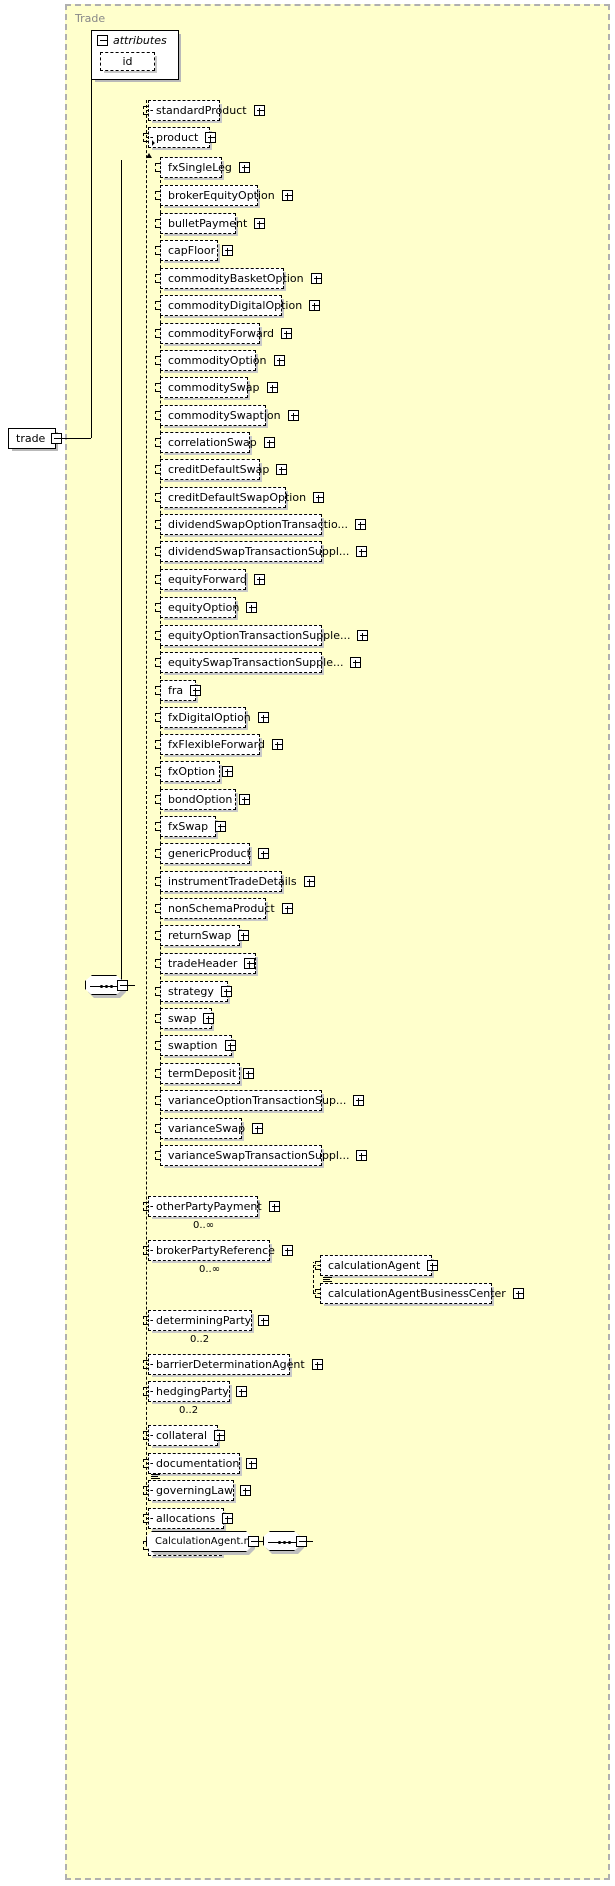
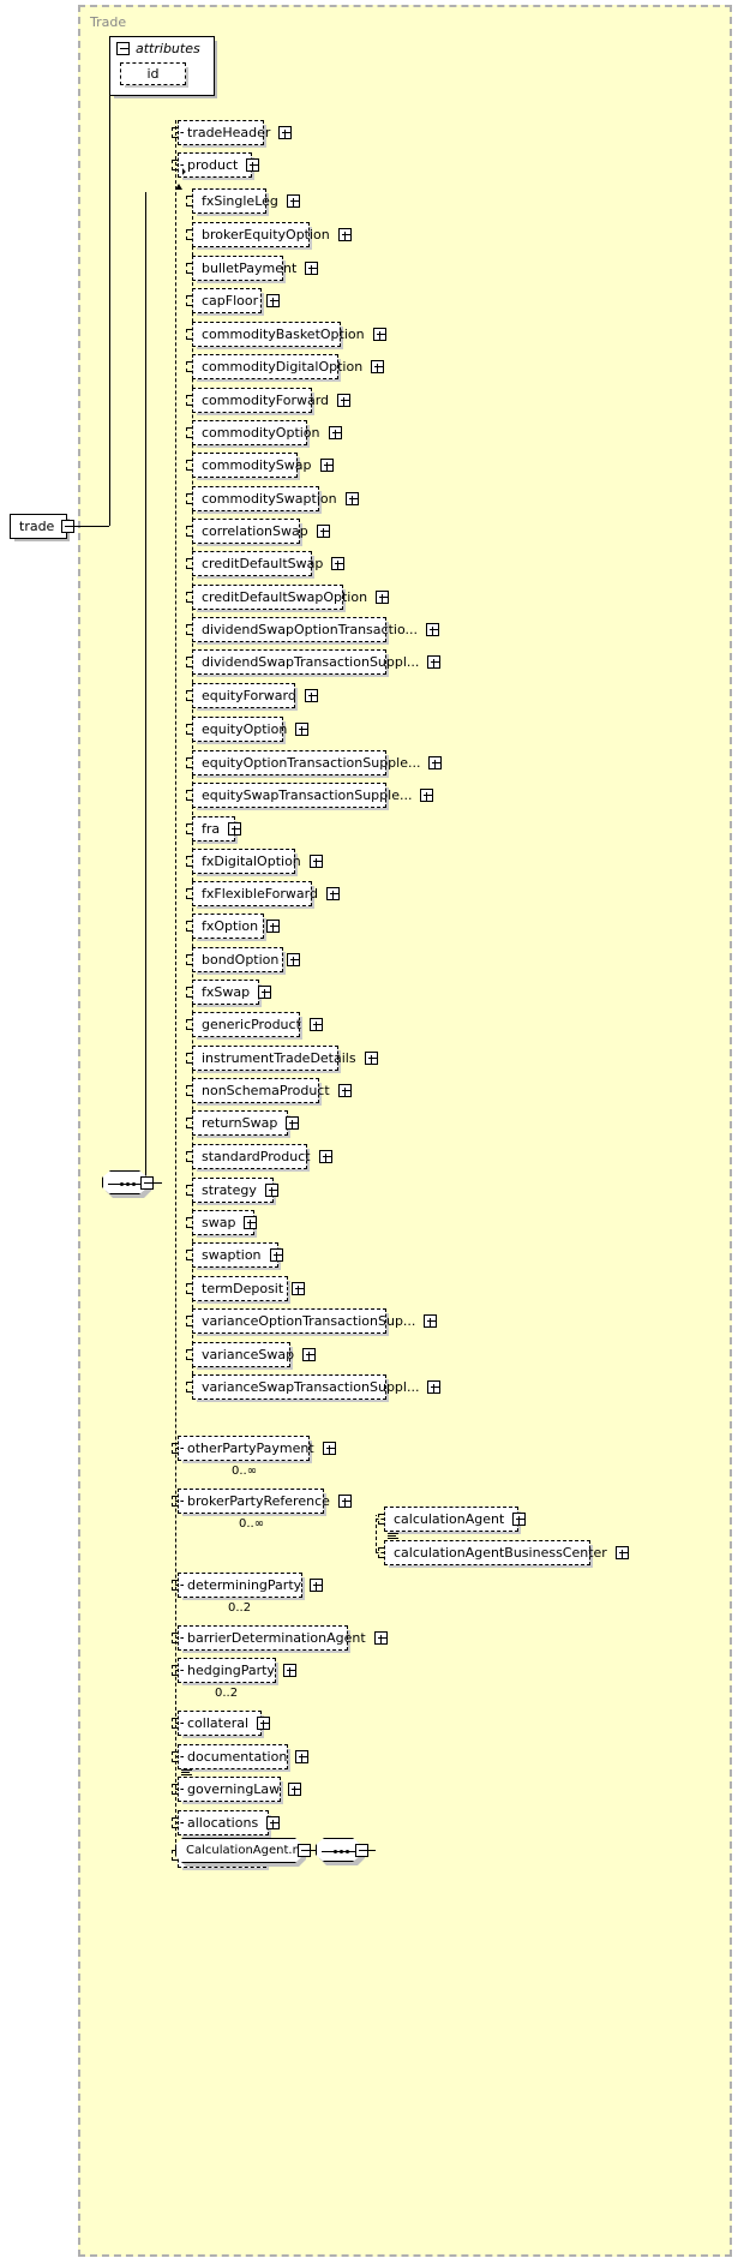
  Trade
  trade
  attributes
  id
- standardProduct
+ tradeHeader
  product
  fxSingleLeg
  brokerEquityOption
  bulletPayment
  capFloor
  commodityBasketOption
  commodityDigitalOption
  commodityForward
  commodityOption
  commoditySwap
  commoditySwaption
  correlationSwap
  creditDefaultSwap
  creditDefaultSwapOption
  dividendSwapOptionTransactio...
  dividendSwapTransactionSuppl...
  equityForward
  equityOption
  equityOptionTransactionSupple...
  equitySwapTransactionSupple...
  fra
  fxDigitalOption
  fxFlexibleForward
  fxOption
  bondOption
  fxSwap
  genericProduct
  instrumentTradeDetails
  nonSchemaProduct
  returnSwap
- tradeHeader
+ standardProduct
  strategy
  swap
  swaption
  termDeposit
  varianceOptionTransactionSup...
  varianceSwap
  varianceSwapTransactionSuppl...
  otherPartyPayment
  0..∞
  brokerPartyReference
  0..∞
  determiningParty
  0..2
  barrierDeterminationAgent
  hedgingParty
  0..2
  collateral
  documentation
  governingLaw
  allocations
  CalculationAgent.
  calculationAgent
  calculationAgentBusinessCenter
